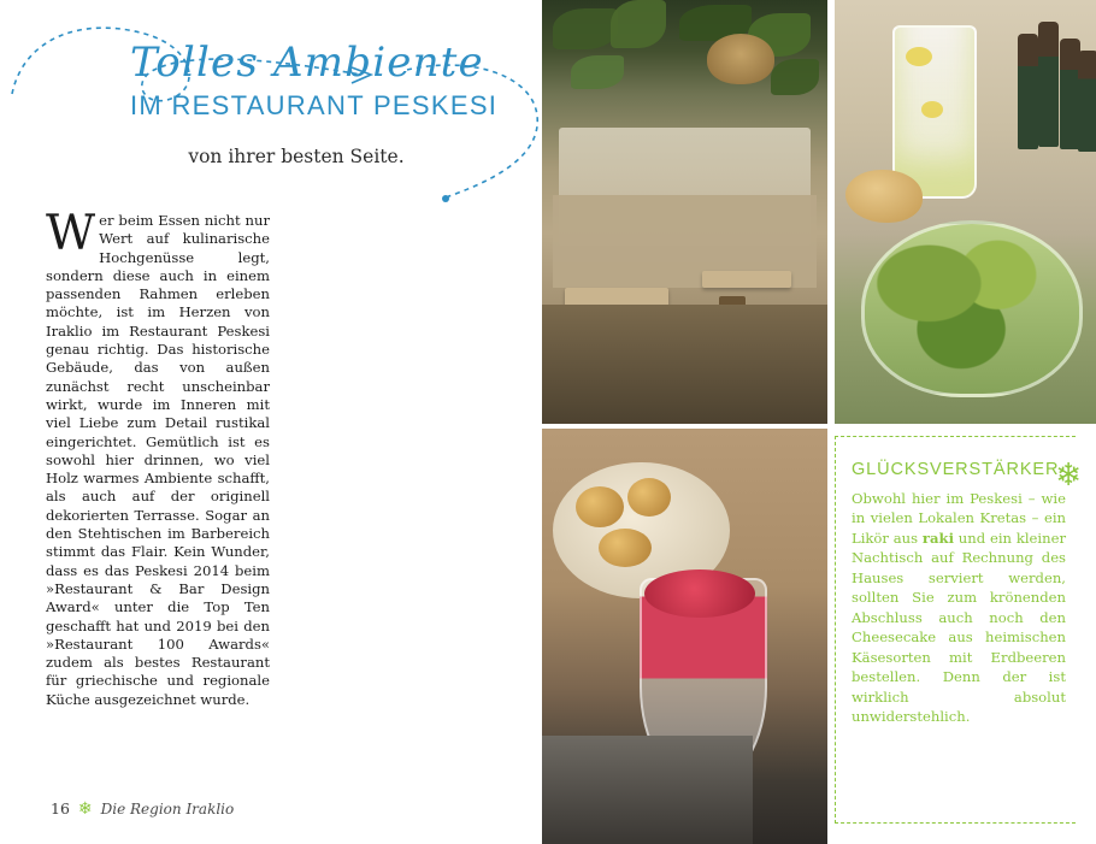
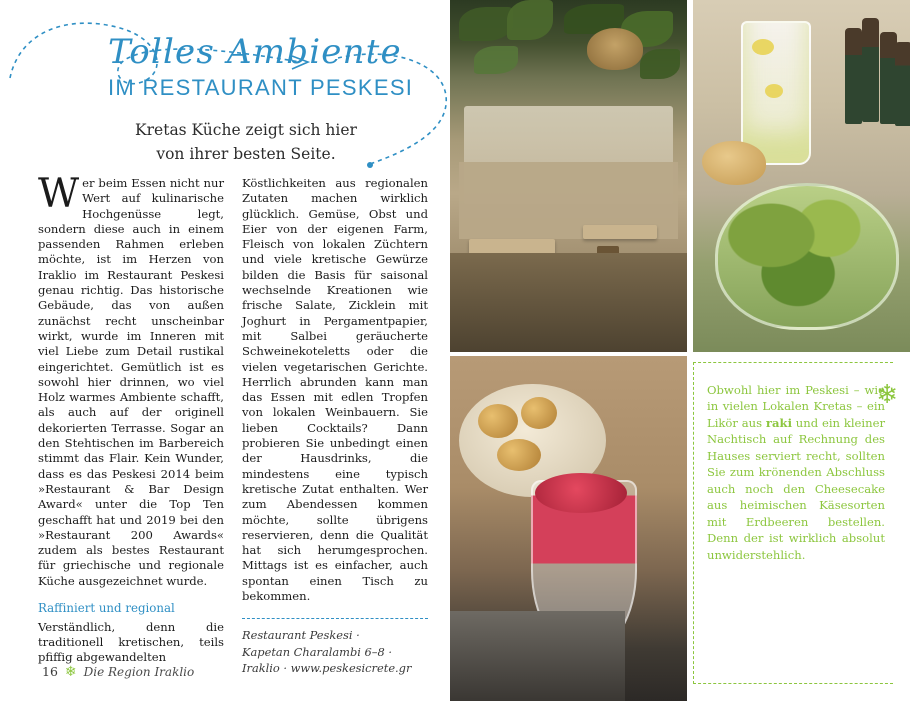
  Tolles Ambiente
  IM RESTAURANT PESKESI
+ Kretas Küche zeigt sich hier
  von ihrer besten Seite.
  W
- er beim Essen nicht nur Wert auf kulinarische Hochgenüsse legt, sondern diese auch in einem passenden Rahmen erleben möchte, ist im Herzen von Iraklio im Restaurant Peskesi genau richtig. Das historische Gebäude, das von außen zunächst recht unscheinbar wirkt, wurde im Inneren mit viel Liebe zum Detail rustikal eingerichtet. Gemütlich ist es sowohl hier drinnen, wo viel Holz warmes Ambiente schafft, als auch auf der originell dekorierten Terrasse. Sogar an den Stehtischen im Barbereich stimmt das Flair. Kein Wunder, dass es das Peskesi 2014 beim »Restaurant & Bar Design Award« unter die Top Ten geschafft hat und 2019 bei den »Restaurant 100 Awards« zudem als bestes Restaurant für griechische und regionale Küche ausgezeichnet wurde.
+ er beim Essen nicht nur Wert auf kulinarische Hochgenüsse legt, sondern diese auch in einem passenden Rahmen erleben möchte, ist im Herzen von Iraklio im Restaurant Peskesi genau richtig. Das historische Gebäude, das von außen zunächst recht unscheinbar wirkt, wurde im Inneren mit viel Liebe zum Detail rustikal eingerichtet. Gemütlich ist es sowohl hier drinnen, wo viel Holz warmes Ambiente schafft, als auch auf der originell dekorierten Terrasse. Sogar an den Stehtischen im Barbereich stimmt das Flair. Kein Wunder, dass es das Peskesi 2014 beim »Restaurant & Bar Design Award« unter die Top Ten geschafft hat und 2019 bei den »Restaurant 200 Awards« zudem als bestes Restaurant für griechische und regionale Küche ausgezeichnet wurde.
+ Raffiniert und regional
+ Verständlich, denn die traditionell kretischen, teils pfiffig abgewandelten
+ Köstlichkeiten aus regionalen Zutaten machen wirklich glücklich. Gemüse, Obst und Eier von der eigenen Farm, Fleisch von lokalen Züchtern und viele kretische Gewürze bilden die Basis für saisonal wechselnde Kreationen wie frische Salate, Zicklein mit Joghurt in Pergamentpapier, mit Salbei geräucherte Schweinekoteletts oder die vielen vegetarischen Gerichte. Herrlich abrunden kann man das Essen mit edlen Tropfen von lokalen Weinbauern. Sie lieben Cocktails? Dann probieren Sie unbedingt einen der Hausdrinks, die mindestens eine typisch kretische Zutat enthalten. Wer zum Abendessen kommen möchte, sollte übrigens reservieren, denn die Qualität hat sich herumgesprochen. Mittags ist es einfacher, auch spontan einen Tisch zu bekommen.
+ Restaurant Peskesi ·
+ Kapetan Charalambi 6–8 ·
+ Iraklio · www.peskesicrete.gr
  16
  ❄
  Die Region Iraklio
  ❄
- GLÜCKSVERSTÄRKER
- Obwohl hier im Peskesi – wie in vielen Lokalen Kretas – ein Likör aus raki und ein kleiner Nachtisch auf Rechnung des Hauses serviert werden, sollten Sie zum krönenden Abschluss auch noch den Cheesecake aus heimischen Käsesorten mit Erdbeeren bestellen. Denn der ist wirklich absolut unwiderstehlich.
+ Obwohl hier im Peskesi – wie in vielen Lokalen Kretas – ein Likör aus raki und ein kleiner Nachtisch auf Rechnung des Hauses serviert recht, sollten Sie zum krönenden Abschluss auch noch den Cheesecake aus heimischen Käsesorten mit Erdbeeren bestellen. Denn der ist wirklich absolut unwiderstehlich.
